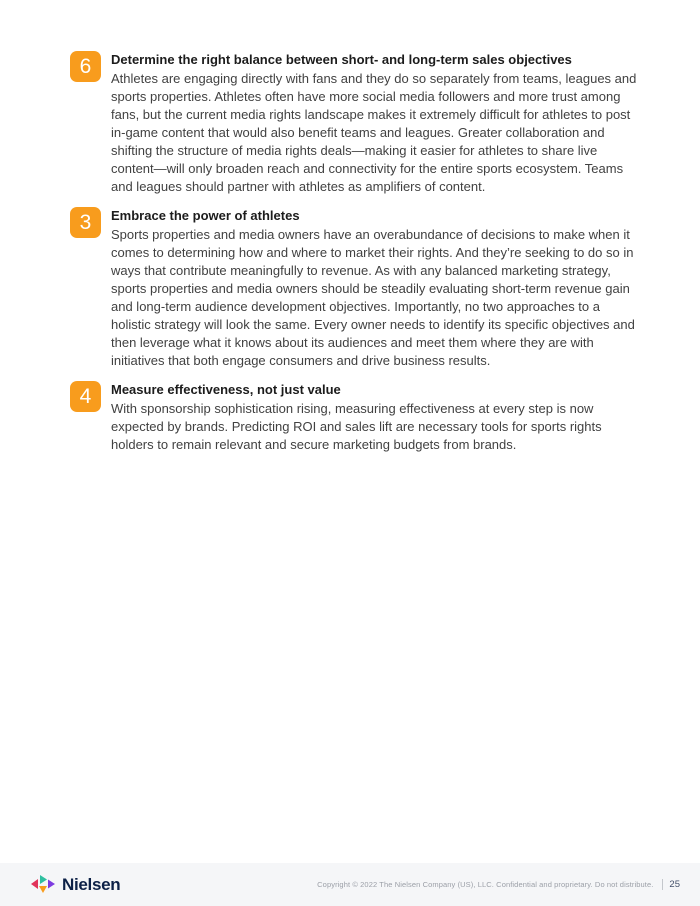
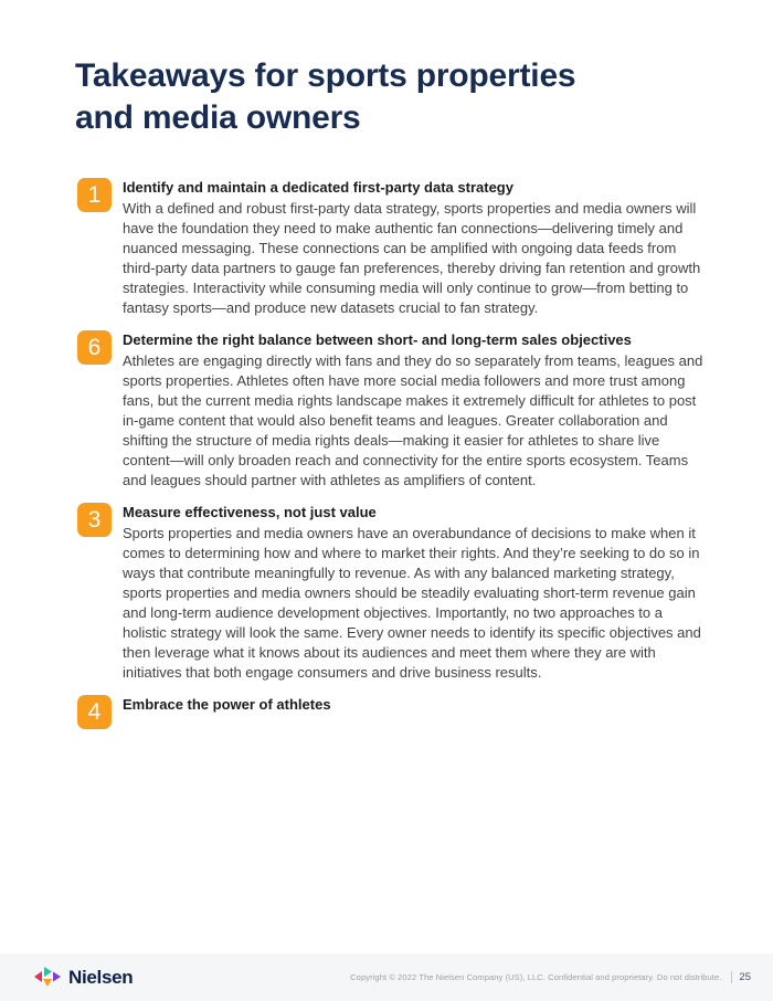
+ Takeaways for sports properties
+ and media owners
+ 1
+ Identify and maintain a dedicated first-party data strategy
+ With a defined and robust first-party data strategy, sports properties and media owners will have the foundation they need to make authentic fan connections—delivering timely and nuanced messaging. These connections can be amplified with ongoing data feeds from third-party data partners to gauge fan preferences, thereby driving fan retention and growth strategies. Interactivity while consuming media will only continue to grow—from betting to fantasy sports—and produce new datasets crucial to fan strategy.
  6
  Determine the right balance between short- and long-term sales objectives
  Athletes are engaging directly with fans and they do so separately from teams, leagues and sports properties. Athletes often have more social media followers and more trust among fans, but the current media rights landscape makes it extremely difficult for athletes to post in-game content that would also benefit teams and leagues. Greater collaboration and shifting the structure of media rights deals—making it easier for athletes to share live content—will only broaden reach and connectivity for the entire sports ecosystem. Teams and leagues should partner with athletes as amplifiers of content.
  3
- Embrace the power of athletes
+ Measure effectiveness, not just value
  Sports properties and media owners have an overabundance of decisions to make when it comes to determining how and where to market their rights. And they’re seeking to do so in ways that contribute meaningfully to revenue. As with any balanced marketing strategy, sports properties and media owners should be steadily evaluating short-term revenue gain and long-term audience development objectives. Importantly, no two approaches to a holistic strategy will look the same. Every owner needs to identify its specific objectives and then leverage what it knows about its audiences and meet them where they are with initiatives that both engage consumers and drive business results.
  4
- Measure effectiveness, not just value
+ Embrace the power of athletes
- With sponsorship sophistication rising, measuring effectiveness at every step is now expected by brands. Predicting ROI and sales lift are necessary tools for sports rights holders to remain relevant and secure marketing budgets from brands.
  Nielsen
  Copyright © 2022 The Nielsen Company (US), LLC. Confidential and proprietary. Do not distribute.
  25
